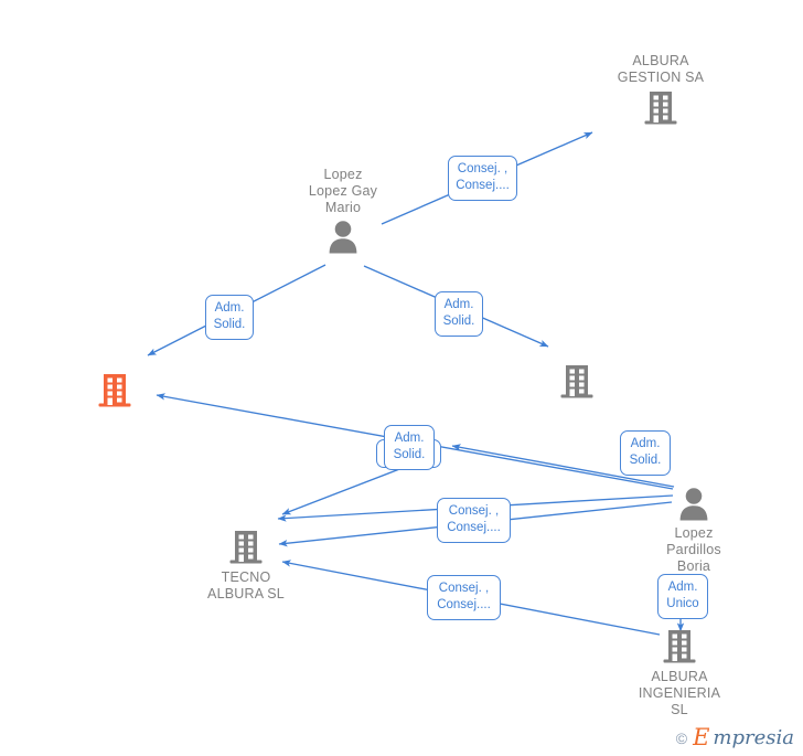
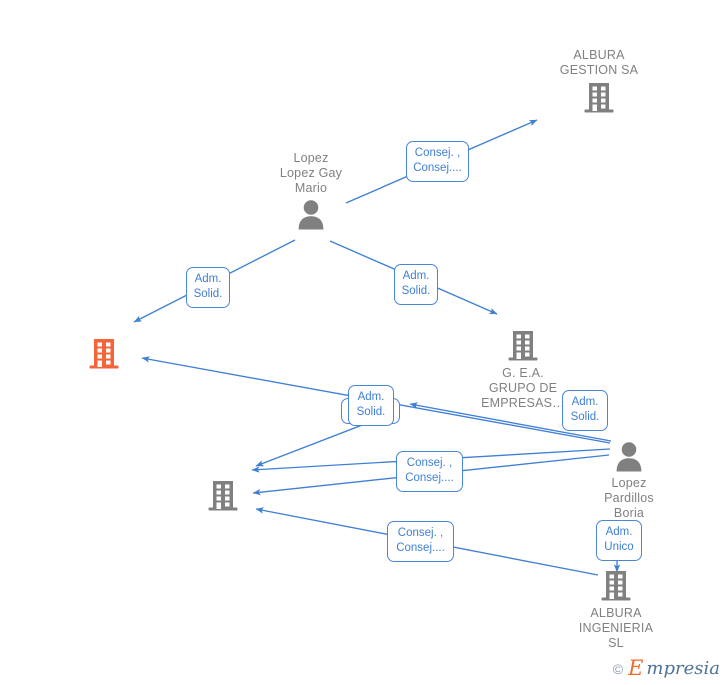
  ALBURA
  GESTION SA
  Lopez
  Lopez Gay
  Mario
+ G. E.A.
+ GRUPO DE
+ EMPRESAS…
  Lopez
  Pardillos
  Boria
- TECNO
- ALBURA SL
  ALBURA
  INGENIERIA
  SL
  Consej. ,
  Consej....
  Adm.
  Solid.
  Adm.
  Solid.
  Adm.
  Solid.
  Adm.
  Solid.
  Consej. ,
  Consej....
  Adm.
  Unico
  Consej. ,
  Consej....
  ©
  E
  mpresia
